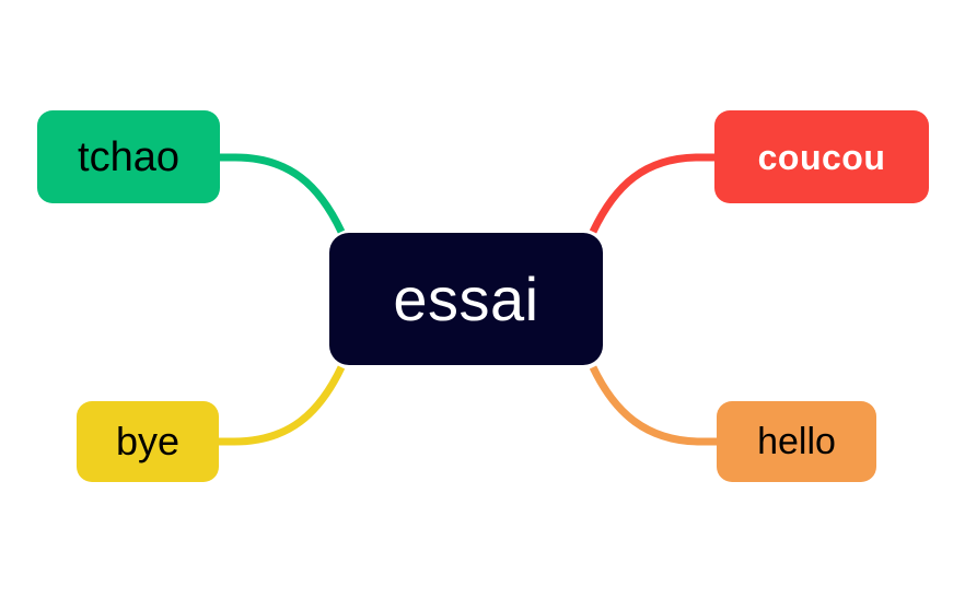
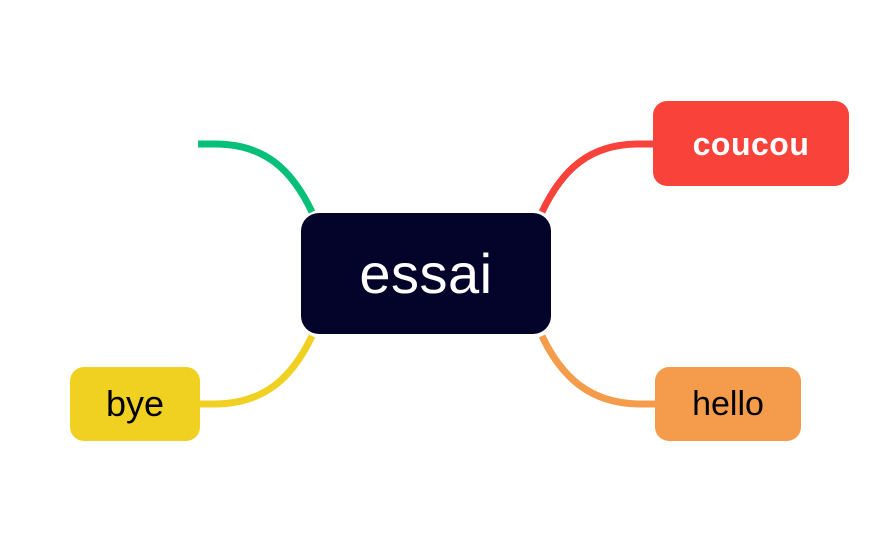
- tchao
  coucou
  essai
  bye
  hello
